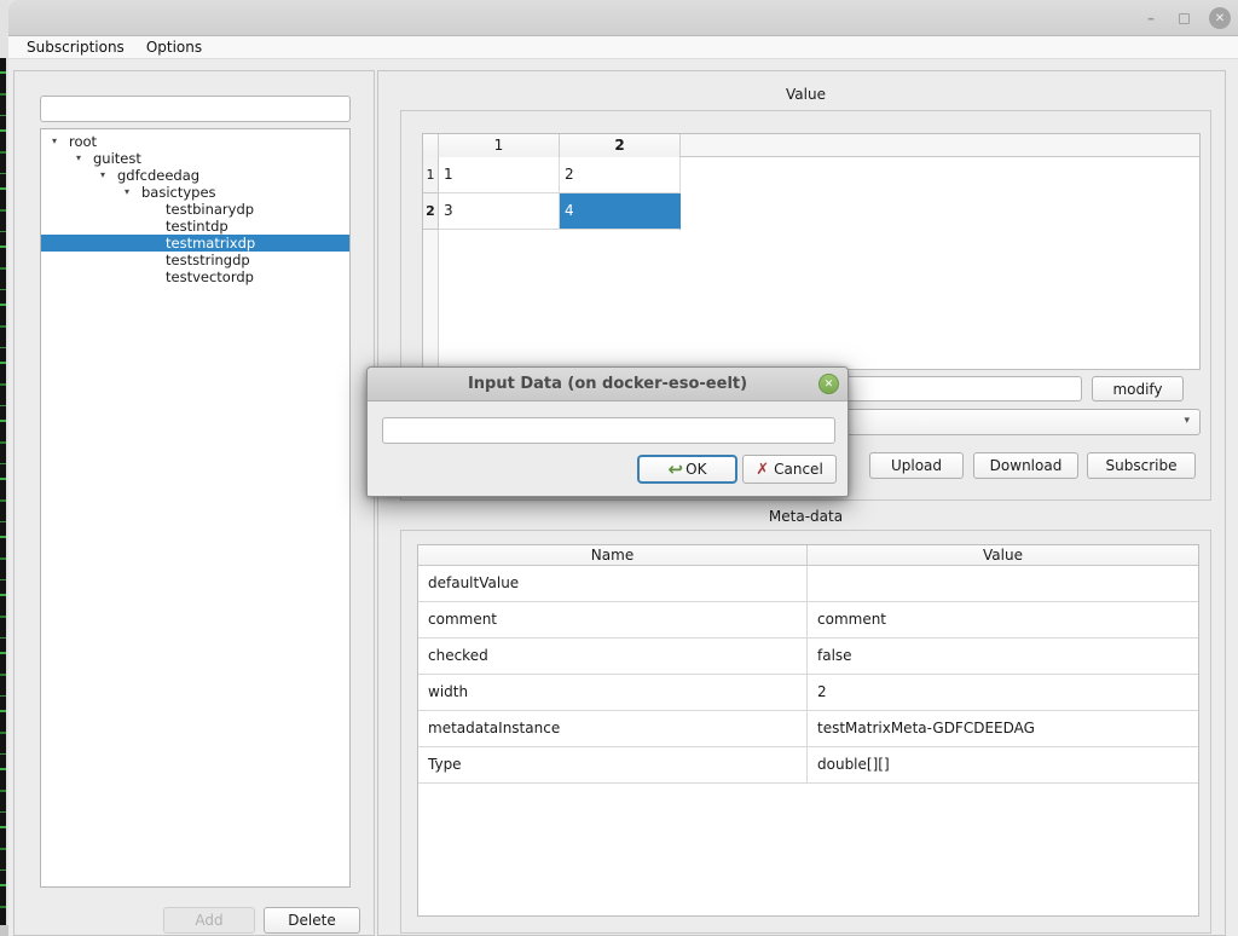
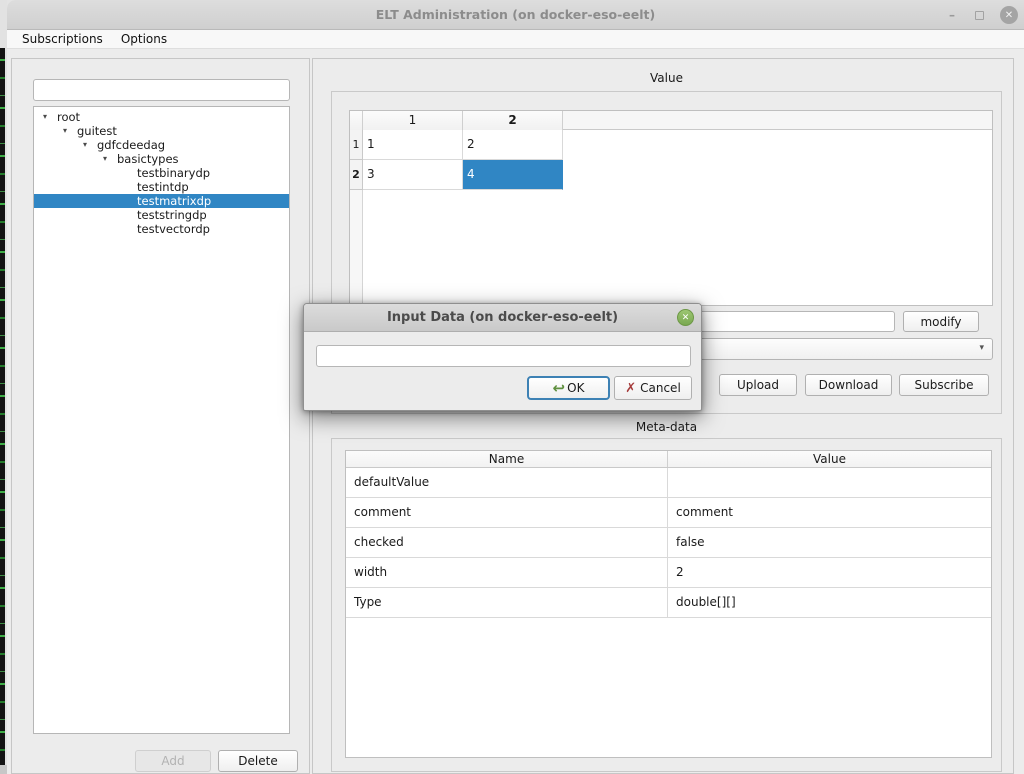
+ ELT Administration (on docker-eso-eelt)
  –
  ✕
  Subscriptions
  Options
  ▾
  root
  ▾
  guitest
  ▾
  gdfcdeedag
  ▾
  basictypes
  testbinarydp
  testintdp
  testmatrixdp
  teststringdp
  testvectordp
  Add
  Delete
  Value
  1
  2
  1
  2
  1
  2
  3
  4
  modify
  ▾
  Upload
  Download
  Subscribe
  Meta-data
  Name
  Value
  defaultValue
  comment
  comment
  checked
  false
  width
  2
- metadataInstance
- testMatrixMeta-GDFCDEEDAG
  Type
  double[][]
  Input Data (on docker-eso-eelt)
  ✕
  ↩
  OK
  ✗
  Cancel
